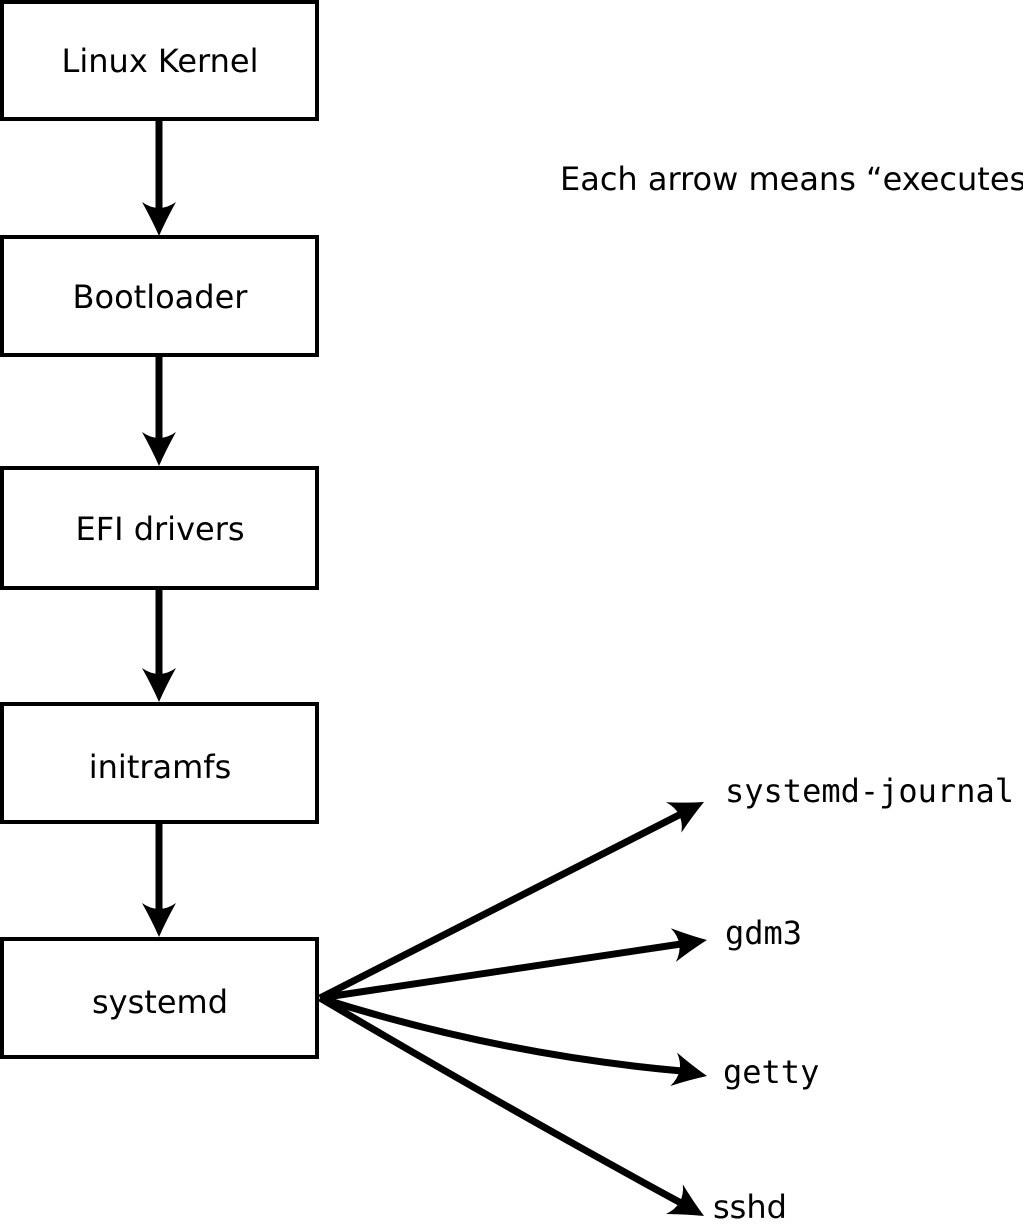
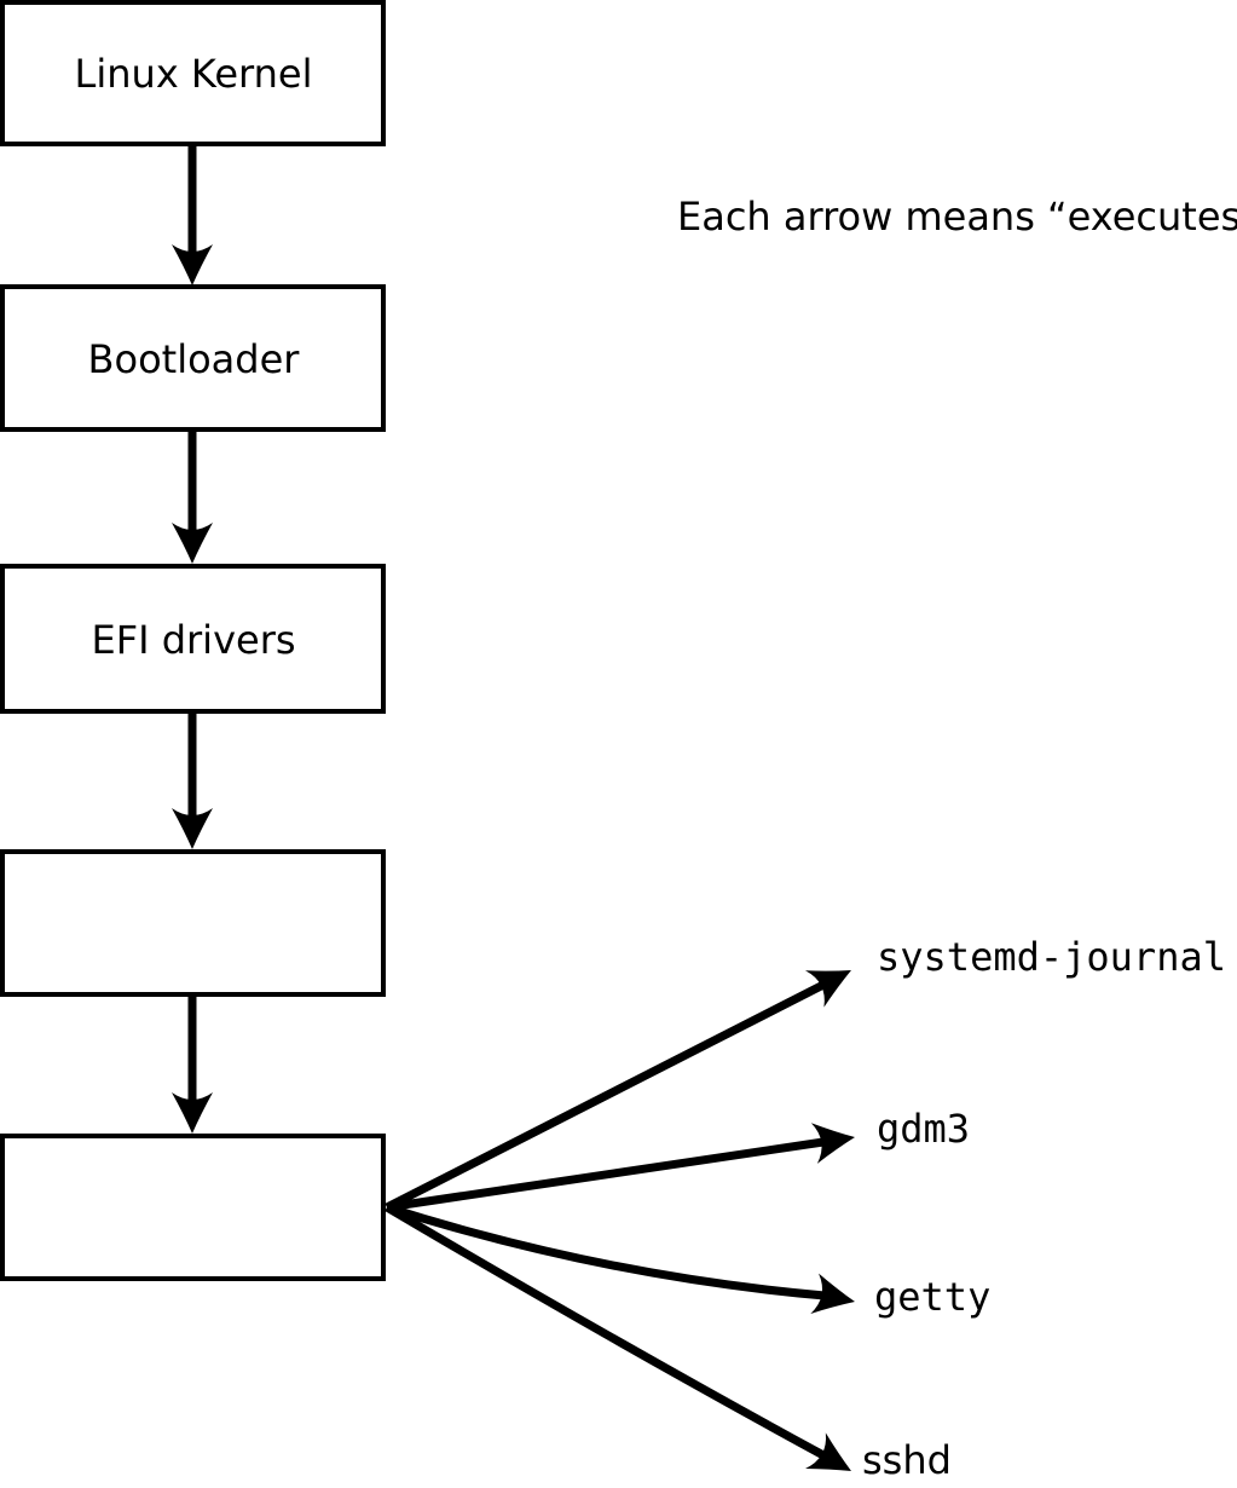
  Each arrow means “executes
  Linux Kernel
  Bootloader
  EFI drivers
- initramfs
- systemd
  systemd-journal
  gdm3
  getty
  sshd
